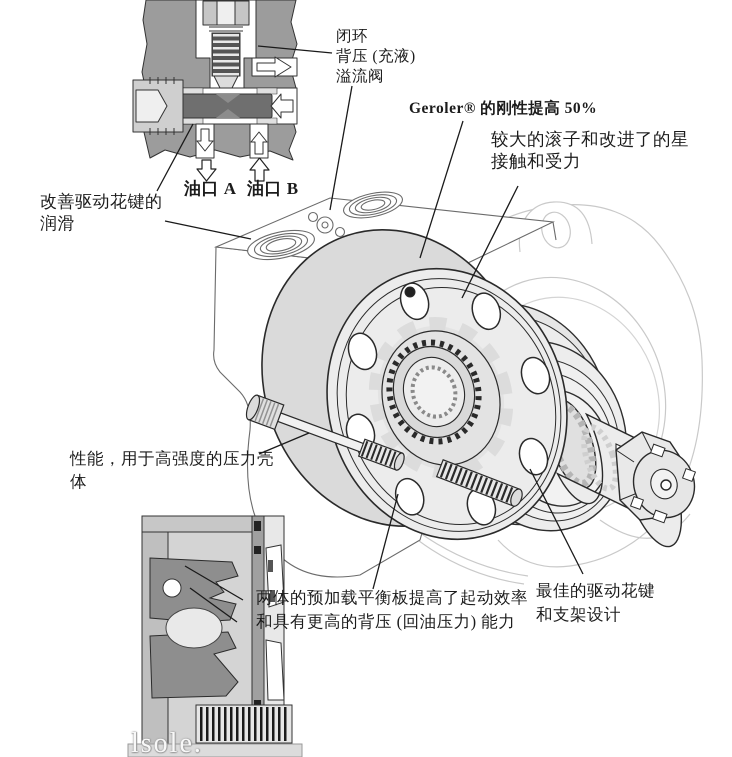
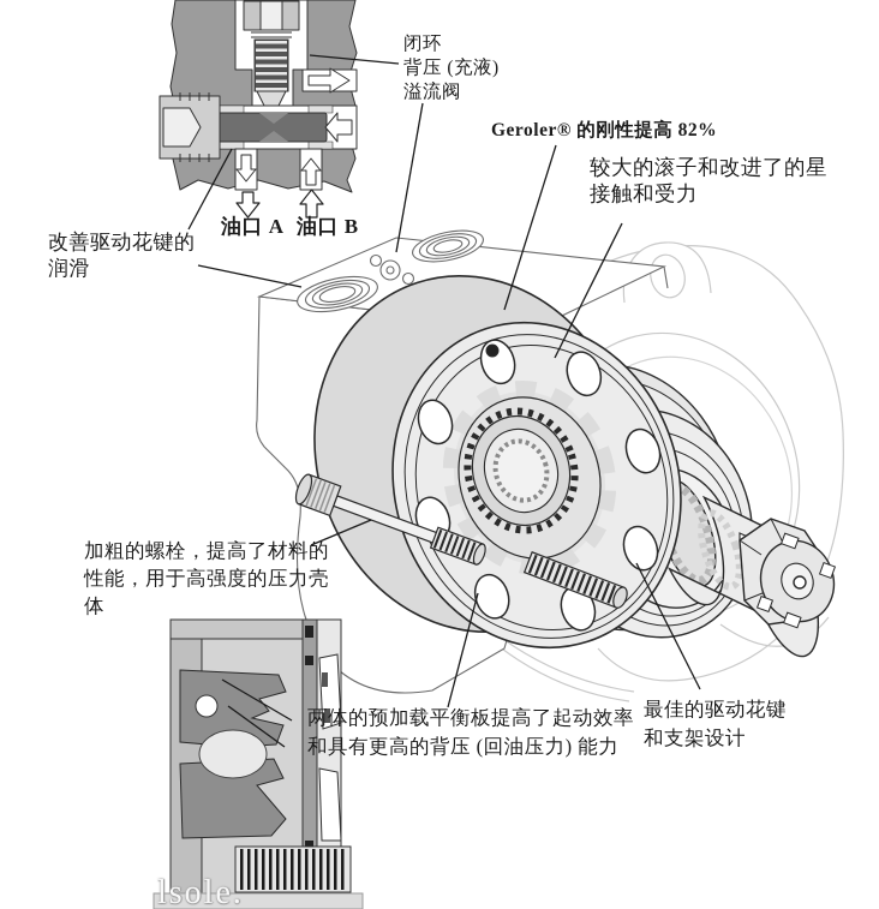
  闭环
  背压 (充液)
  溢流阀
- Geroler® 的刚性提高 50%
+ Geroler® 的刚性提高 82%
  较大的滚子和改进了的星
  接触和受力
  改善驱动花键的
  润滑
+ 加粗的螺栓，提高了材料的
  性能，用于高强度的压力壳
  体
  两体的预加载平衡板提高了起动效率
  和具有更高的背压 (回油压力) 能力
  最佳的驱动花键
  和支架设计
  油口 A
  油口 B
  lsole.
